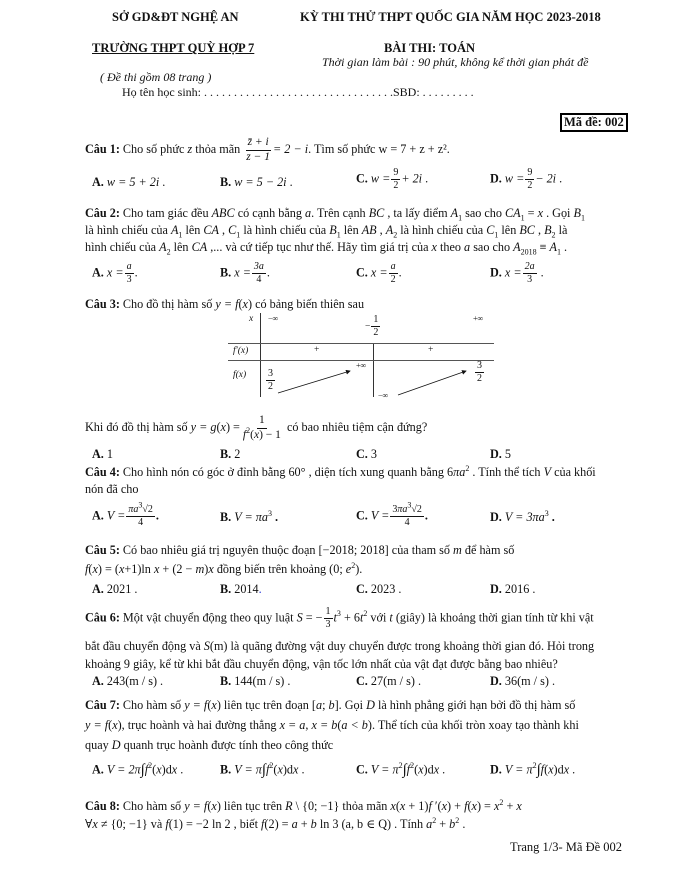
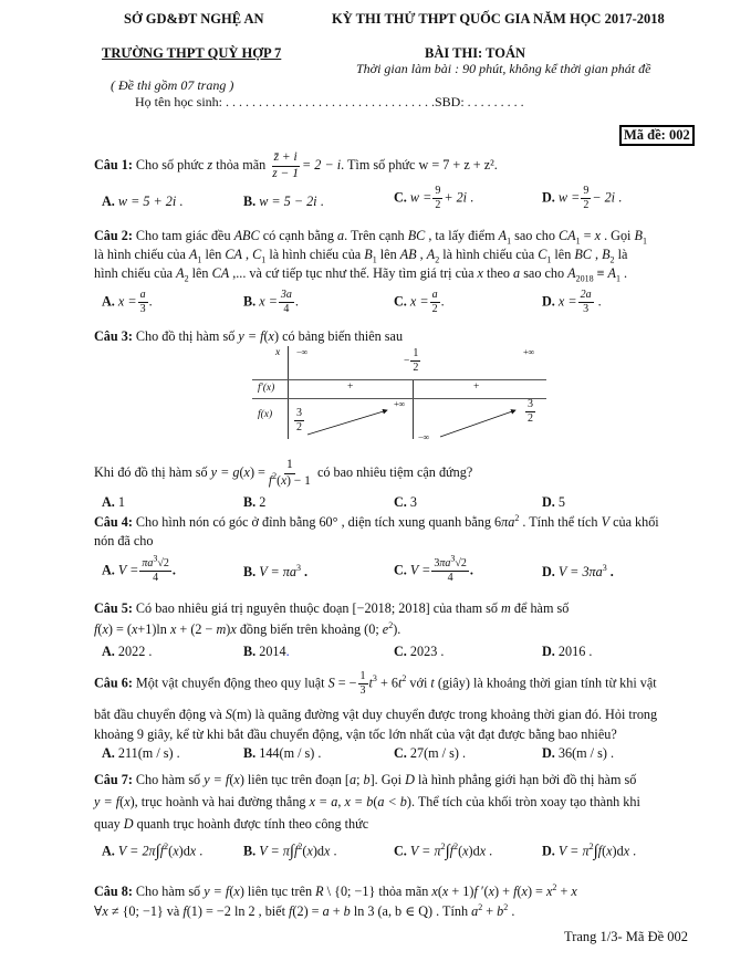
  SỞ GD&ĐT NGHỆ AN
- KỲ THI THỬ THPT QUỐC GIA NĂM HỌC 2023-2018
+ KỲ THI THỬ THPT QUỐC GIA NĂM HỌC 2017-2018
  TRƯỜNG THPT QUỲ HỢP 7
  BÀI THI: TOÁN
  Thời gian làm bài : 90 phút, không kể thời gian phát đề
- ( Đề thi gồm 08 trang )
+ ( Đề thi gồm 07 trang )
  Họ tên học sinh: . . . . . . . . . . . . . . . . . . . . . . . . . . . . . . . .SBD: . . . . . . . . .
  Mã đề: 002
  Câu 1: Cho số phức z thỏa mãn
  z̄ + i
  z − 1
  = 2 − i. Tìm số phức w = 7 + z + z².
  A. w = 5 + 2i .
  B. w = 5 − 2i .
  C. w =
  9
  2
  + 2i .
  D. w =
  9
  2
  − 2i .
  Câu 2: Cho tam giác đều ABC có cạnh bằng a. Trên cạnh BC , ta lấy điểm A1 sao cho CA1 = x . Gọi B1
  là hình chiếu của A1 lên CA , C1 là hình chiếu của B1 lên AB , A2 là hình chiếu của C1 lên BC , B2 là
  hình chiếu của A2 lên CA ,... và cứ tiếp tục như thế. Hãy tìm giá trị của x theo a sao cho A2018 ≡ A1 .
  A. x =
  a
  3
  .
  B. x =
  3a
  4
  .
  C. x =
  a
  2
  .
  D. x =
  2a
  3
  .
  Câu 3: Cho đồ thị hàm số y = f(x) có bảng biến thiên sau
  x
  f′(x)
  f(x)
  −∞
  −
  1
  2
  +∞
  +
  +
  3
  2
  +∞
  −∞
  3
  2
  Khi đó đồ thị hàm số y = g(x) =
  1
  f2(x) − 1
  có bao nhiêu tiệm cận đứng?
  A. 1
  B. 2
  C. 3
  D. 5
  Câu 4: Cho hình nón có góc ở đỉnh bằng 60° , diện tích xung quanh bằng 6πa2 . Tính thể tích V của khối
  nón đã cho
  A. V =
  πa3√2
  4
  .
  B. V = πa3 .
  C. V =
  3πa3√2
  4
  .
  D. V = 3πa3 .
  Câu 5: Có bao nhiêu giá trị nguyên thuộc đoạn [−2018; 2018] của tham số m để hàm số
  f(x) = (x+1)ln x + (2 − m)x đồng biến trên khoảng (0; e2).
- A. 2021 .
+ A. 2022 .
  B. 2014.
  C. 2023 .
  D. 2016 .
  Câu 6: Một vật chuyển động theo quy luật S = −
  1
  3
  t3 + 6t2 với t (giây) là khoảng thời gian tính từ khi vật
  bắt đầu chuyển động và S(m) là quãng đường vật duy chuyển được trong khoảng thời gian đó. Hỏi trong
  khoảng 9 giây, kể từ khi bắt đầu chuyển động, vận tốc lớn nhất của vật đạt được bằng bao nhiêu?
- A. 243(m / s) .
+ A. 211(m / s) .
  B. 144(m / s) .
  C. 27(m / s) .
  D. 36(m / s) .
  Câu 7: Cho hàm số y = f(x) liên tục trên đoạn [a; b]. Gọi D là hình phẳng giới hạn bởi đồ thị hàm số
  y = f(x), trục hoành và hai đường thẳng x = a, x = b(a < b). Thể tích của khối tròn xoay tạo thành khi
  quay D quanh trục hoành được tính theo công thức
  A. V = 2π∫f2(x)dx .
  B. V = π∫f2(x)dx .
  C. V = π2∫f2(x)dx .
  D. V = π2∫f(x)dx .
  Câu 8: Cho hàm số y = f(x) liên tục trên R \ {0; −1} thỏa mãn x(x + 1)f ′(x) + f(x) = x2 + x
  ∀x ≠ {0; −1} và f(1) = −2 ln 2 , biết f(2) = a + b ln 3 (a, b ∈ Q) . Tính a2 + b2 .
  Trang 1/3- Mã Đề 002
